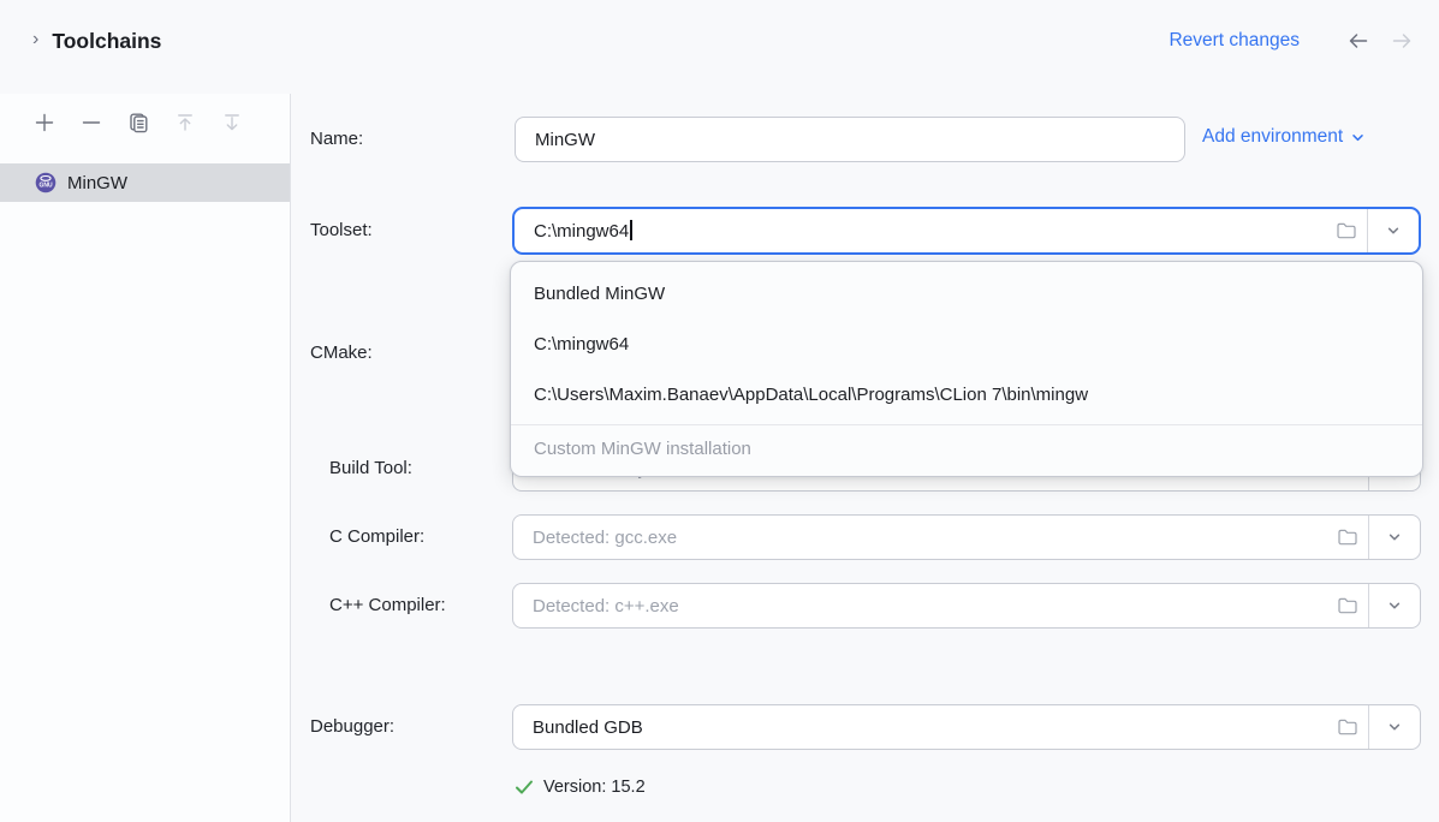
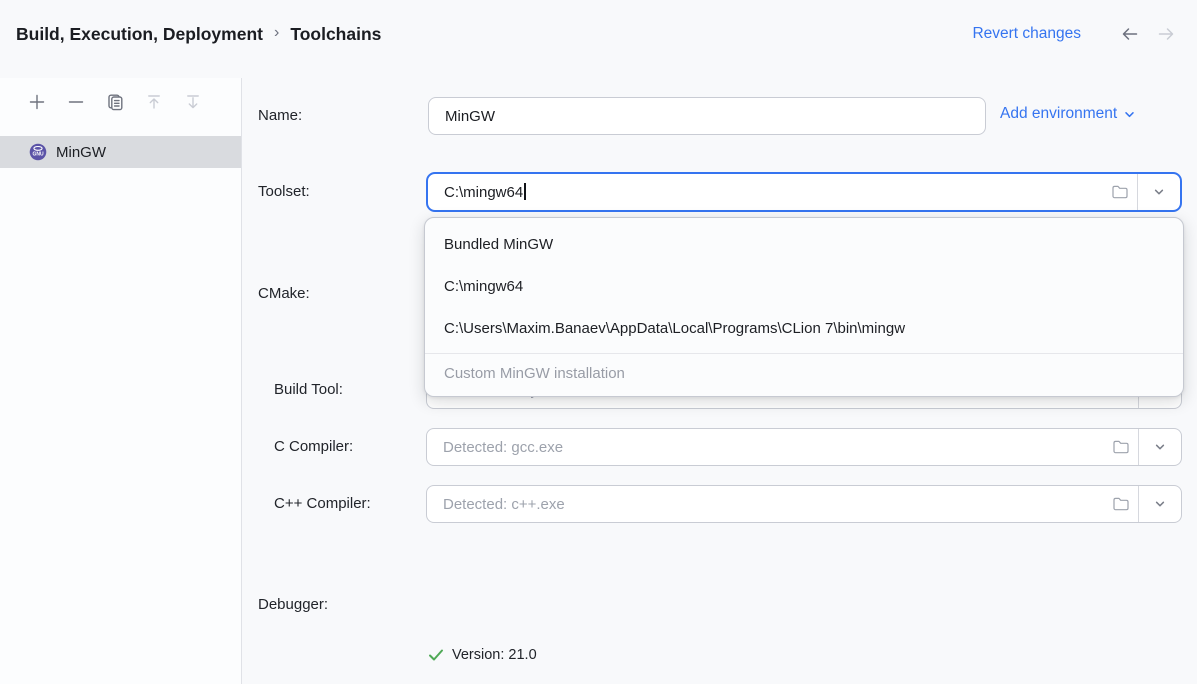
+ Build, Execution, Deployment
  ›
  Toolchains
  Revert changes
  MinGW
  Name:
  MinGW
  Add environment
  Toolset:
  C:\mingw64
  CMake:
  Build Tool:
  C Compiler:
  Detected: gcc.exe
  C++ Compiler:
  Detected: c++.exe
  Debugger:
- Bundled GDB
- Version: 15.2
+ Version: 21.0
  Bundled MinGW
  C:\mingw64
  C:\Users\Maxim.Banaev\AppData\Local\Programs\CLion 7\bin\mingw
  Custom MinGW installation
